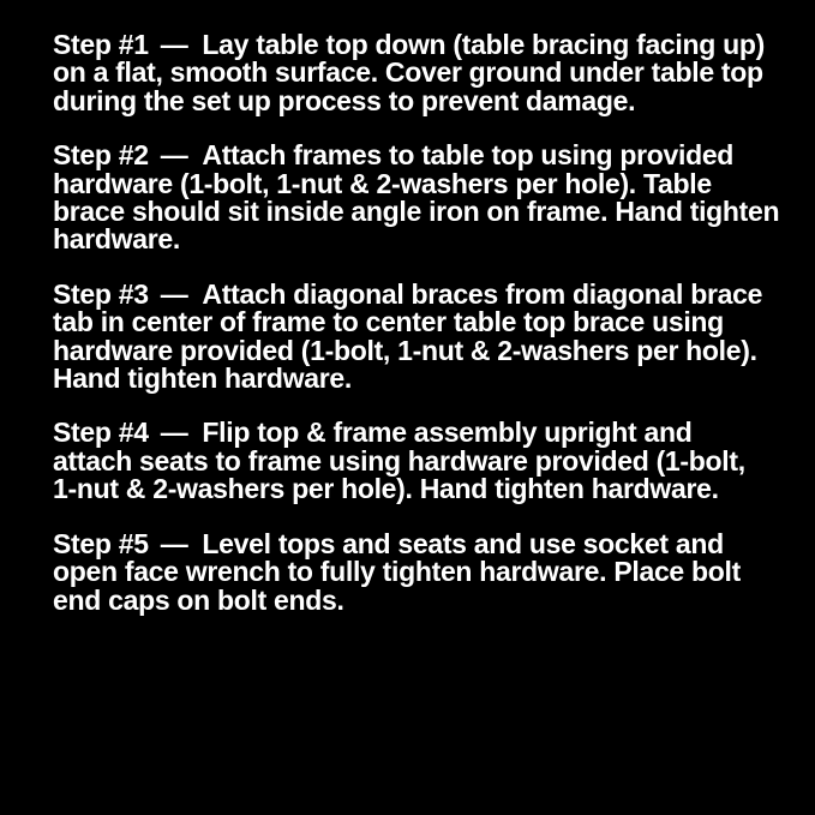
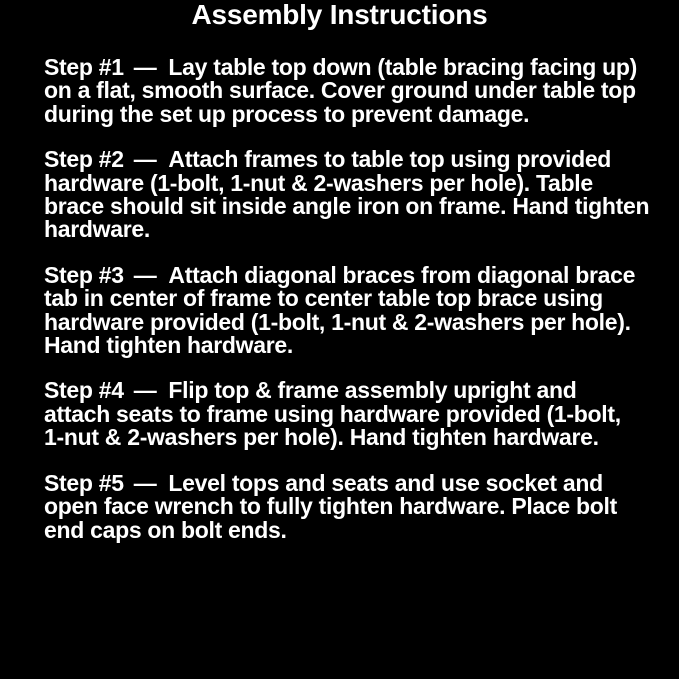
+ Assembly Instructions
  Step #1 — Lay table top down (table bracing facing up)
  on a flat, smooth surface. Cover ground under table top
  during the set up process to prevent damage.
  Step #2 — Attach frames to table top using provided
  hardware (1-bolt, 1-nut & 2-washers per hole). Table
  brace should sit inside angle iron on frame. Hand tighten
  hardware.
  Step #3 — Attach diagonal braces from diagonal brace
  tab in center of frame to center table top brace using
  hardware provided (1-bolt, 1-nut & 2-washers per hole).
  Hand tighten hardware.
  Step #4 — Flip top & frame assembly upright and
  attach seats to frame using hardware provided (1-bolt,
  1-nut & 2-washers per hole). Hand tighten hardware.
  Step #5 — Level tops and seats and use socket and
  open face wrench to fully tighten hardware. Place bolt
  end caps on bolt ends.
